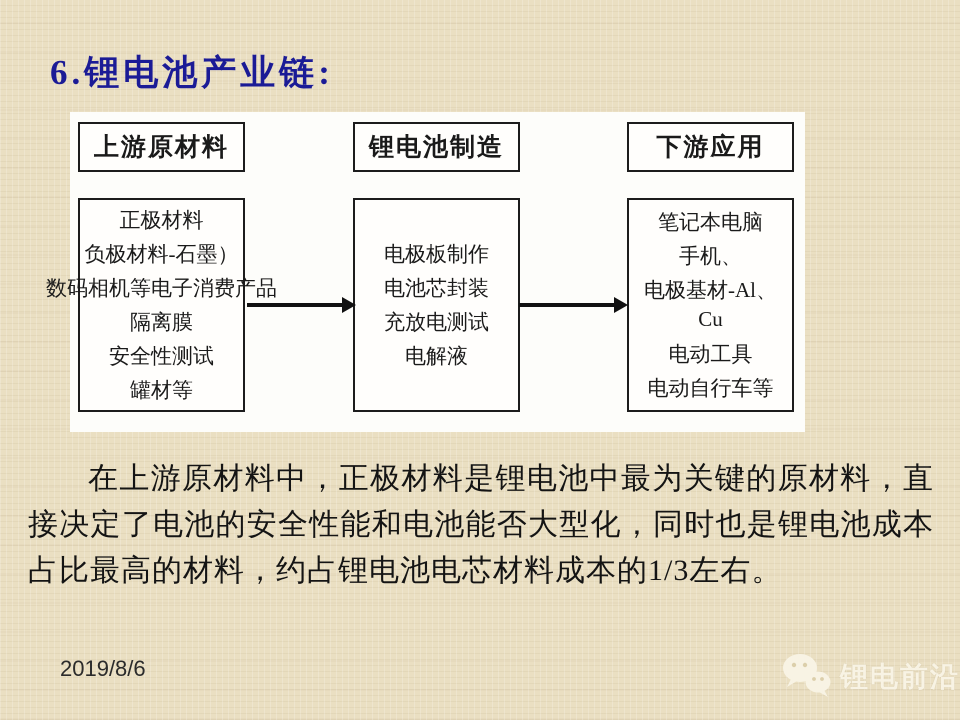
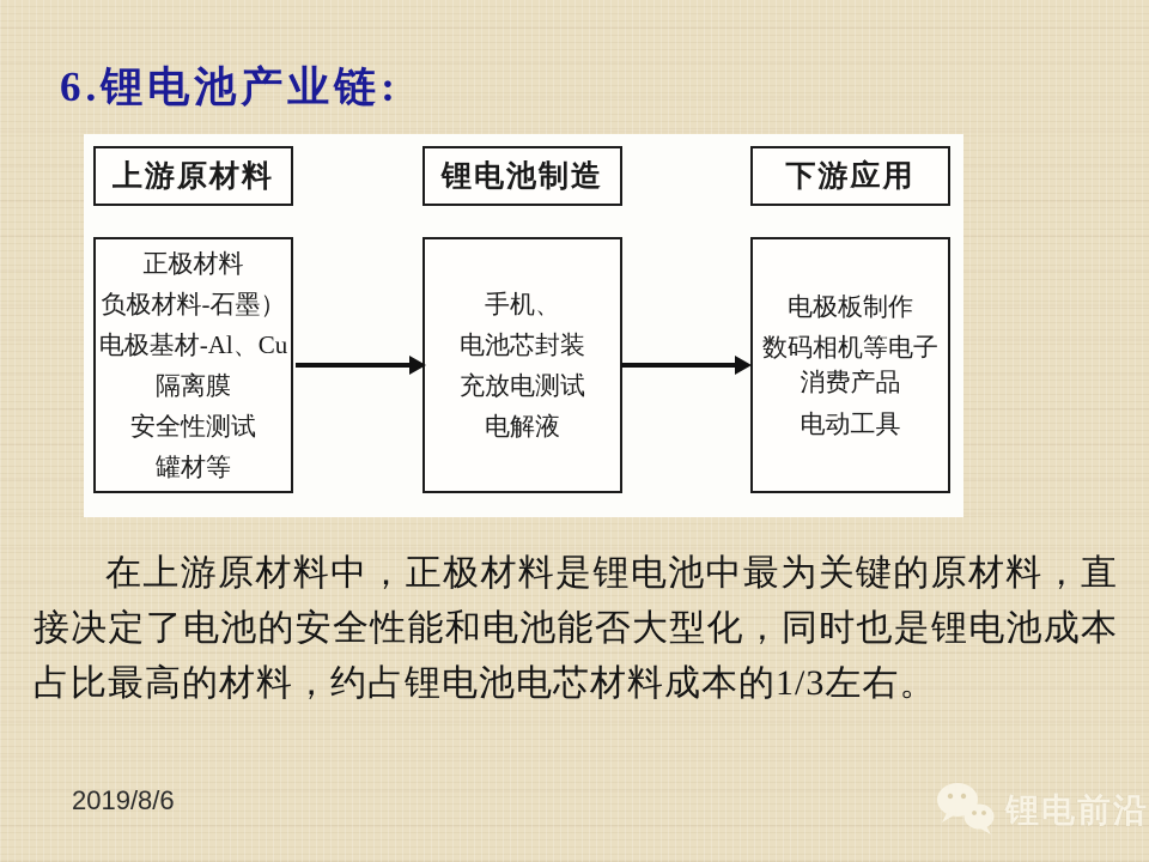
  6.锂电池产业链:
  上游原材料
  正极材料
  负极材料-石墨）
- 数码相机等电子消费产品
+ 电极基材-Al、Cu
  隔离膜
  安全性测试
  罐材等
  锂电池制造
- 电极板制作
+ 手机、
  电池芯封装
  充放电测试
  电解液
  下游应用
- 笔记本电脑
- 手机、
+ 电极板制作
- 电极基材-Al、Cu
+ 数码相机等电子消费产品
  电动工具
- 电动自行车等
  在上游原材料中，正极材料是锂电池中最为关键的原材料，直接决定了电池的安全性能和电池能否大型化，同时也是锂电池成本占比最高的材料，约占锂电池电芯材料成本的1/3左右。
  2019/8/6
  锂电前沿
